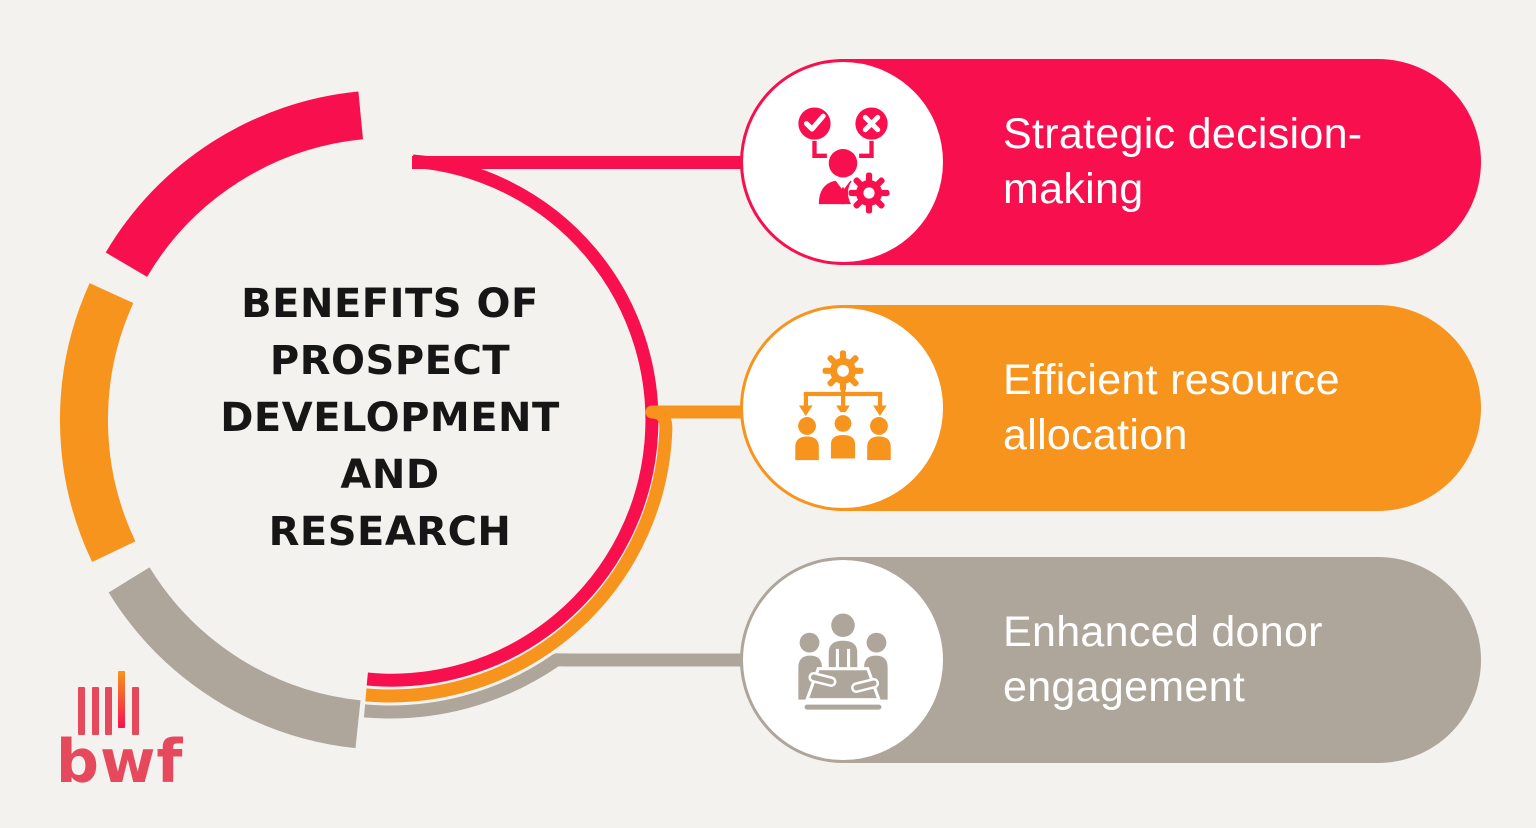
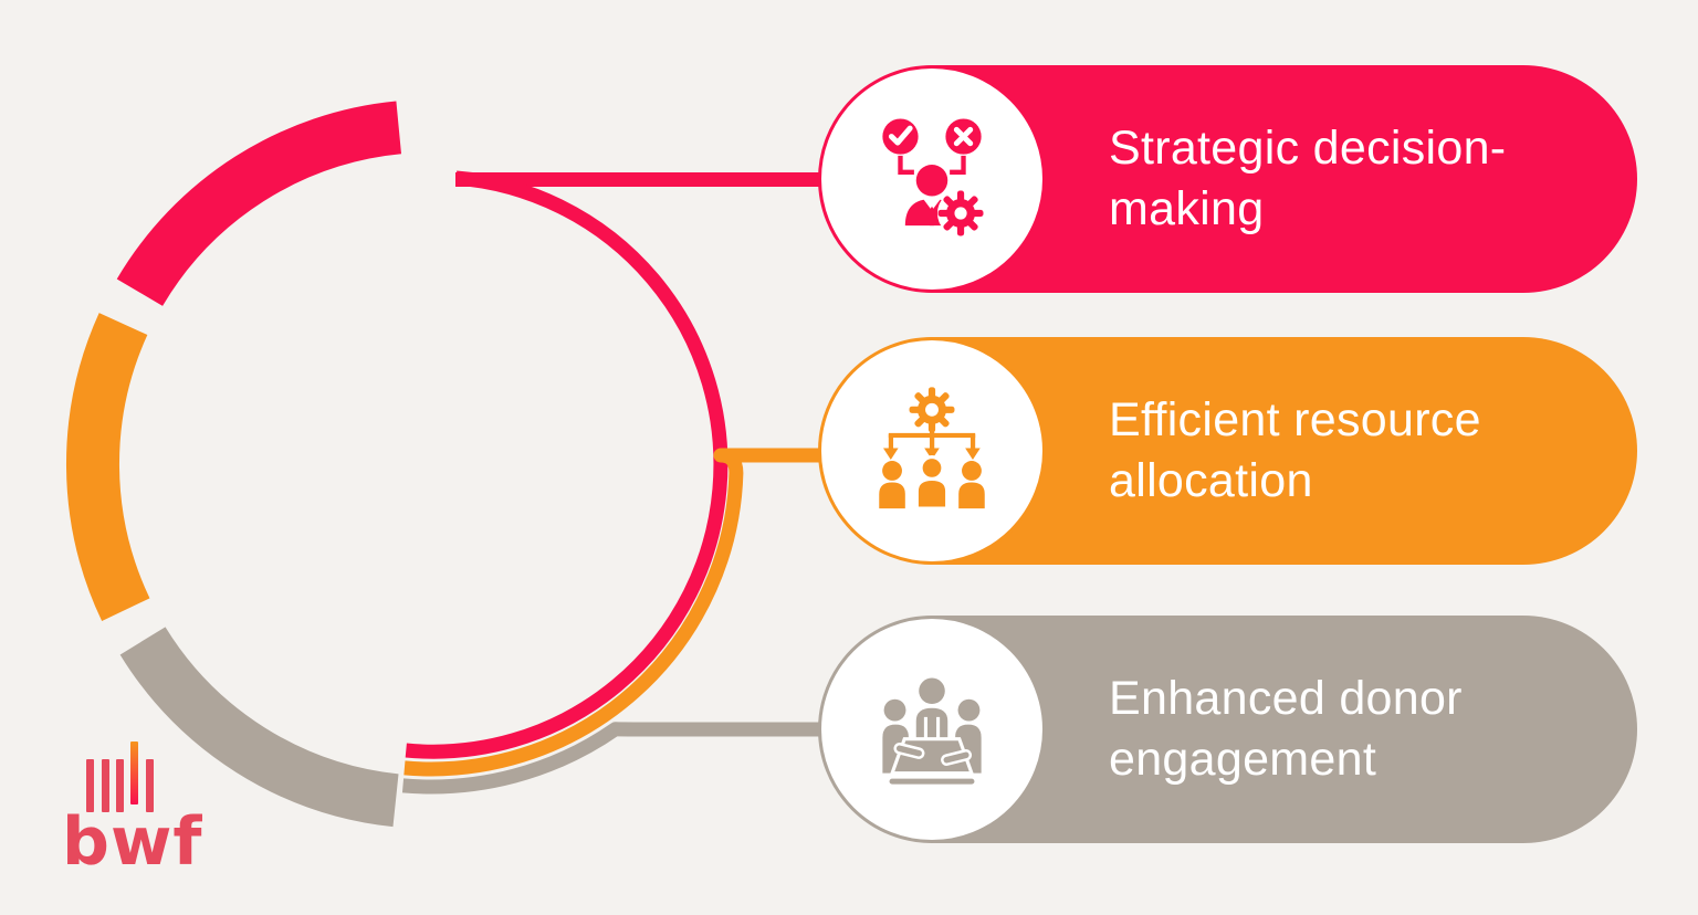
- BENEFITS OF
- PROSPECT
- DEVELOPMENT
- AND
- RESEARCH
  Strategic decision-
  making
  Efficient resource
  allocation
  Enhanced donor
  engagement
  bwf
